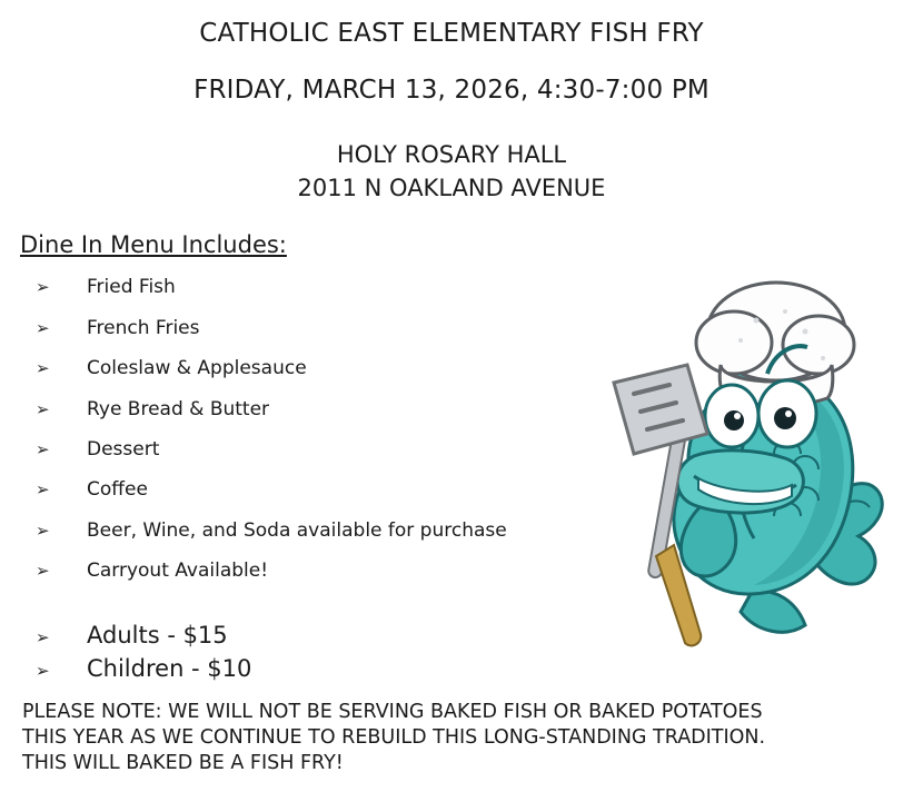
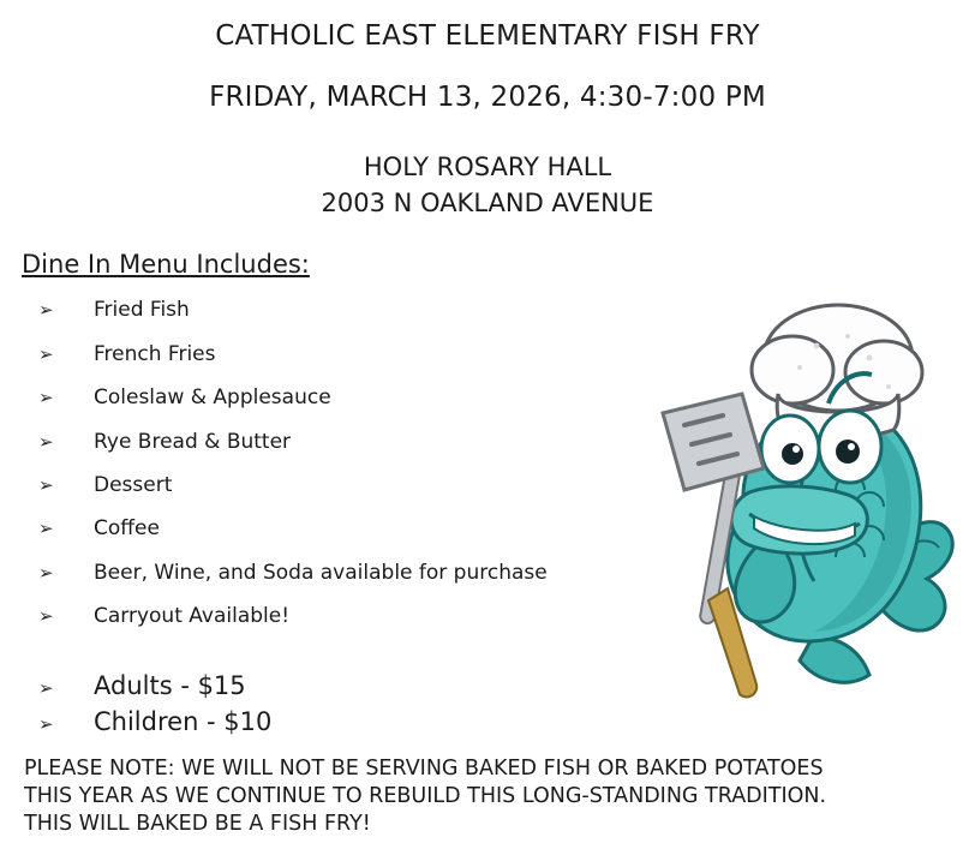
  CATHOLIC EAST ELEMENTARY FISH FRY
  FRIDAY, MARCH 13, 2026, 4:30-7:00 PM
  HOLY ROSARY HALL
- 2011 N OAKLAND AVENUE
+ 2003 N OAKLAND AVENUE
  Dine In Menu Includes:
  ➢
  Fried Fish
  ➢
  French Fries
  ➢
  Coleslaw & Applesauce
  ➢
  Rye Bread & Butter
  ➢
  Dessert
  ➢
  Coffee
  ➢
  Beer, Wine, and Soda available for purchase
  ➢
  Carryout Available!
  ➢
  Adults - $15
  ➢
  Children - $10
  PLEASE NOTE: WE WILL NOT BE SERVING BAKED FISH OR BAKED POTATOES
  THIS YEAR AS WE CONTINUE TO REBUILD THIS LONG-STANDING TRADITION.
  THIS WILL BAKED BE A FISH FRY!
